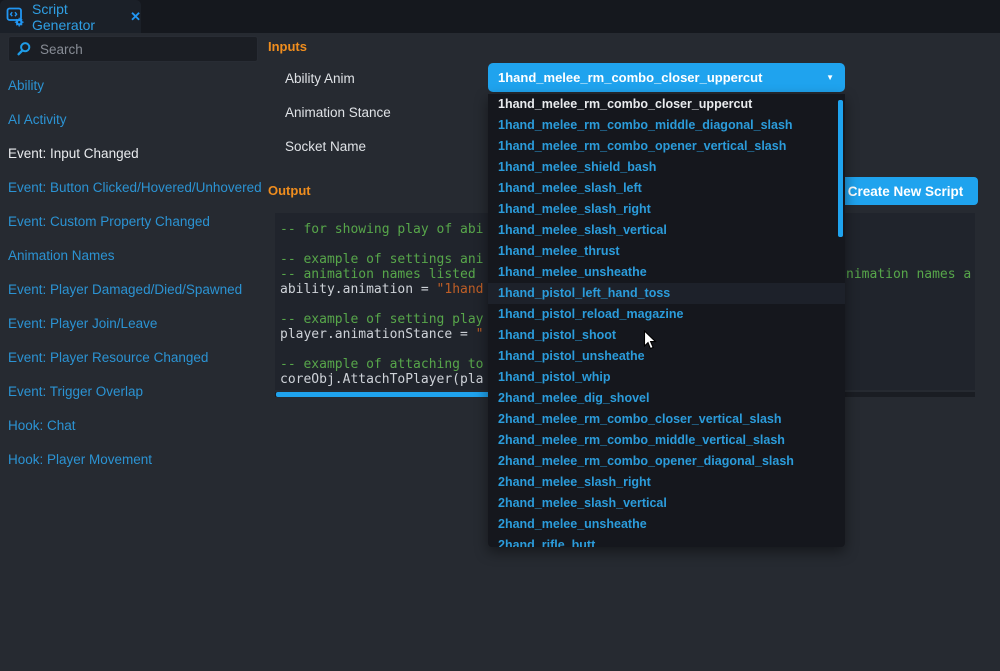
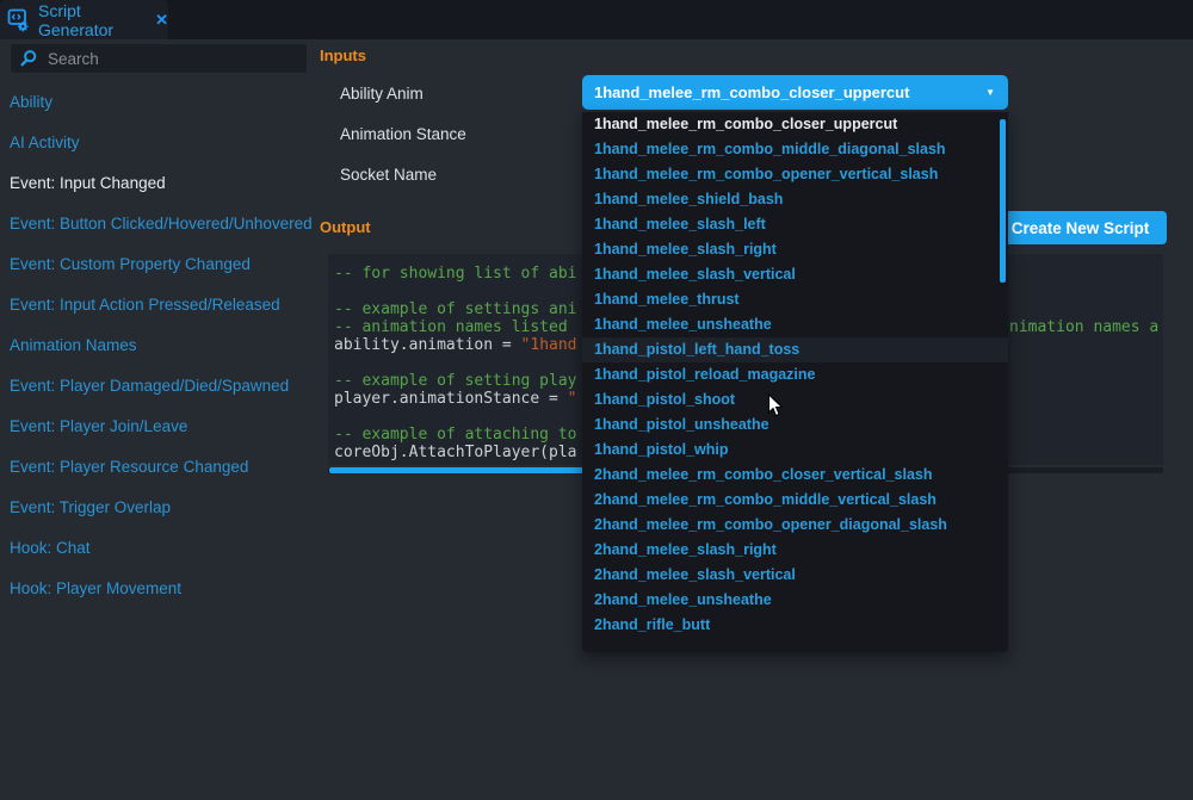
  Script Generator
  ✕
  Search
  Ability
  AI Activity
  Event: Input Changed
  Event: Button Clicked/Hovered/Unhovered
  Event: Custom Property Changed
+ Event: Input Action Pressed/Released
  Animation Names
  Event: Player Damaged/Died/Spawned
  Event: Player Join/Leave
  Event: Player Resource Changed
  Event: Trigger Overlap
  Hook: Chat
  Hook: Player Movement
  Inputs
  Ability Anim
  Animation Stance
  Socket Name
  Output
- -- for showing play of abi
+ -- for showing list of abi
  -- example of settings ani
  -- animation names listed
  ability.animation = "1hand
  -- example of setting play
  player.animationStance = "
  -- example of attaching to
  coreObj.AttachToPlayer(pla
  nimation names a
  Create New Script
  1hand_melee_rm_combo_closer_uppercut
  ▼
  1hand_melee_rm_combo_closer_uppercut
  1hand_melee_rm_combo_middle_diagonal_slash
  1hand_melee_rm_combo_opener_vertical_slash
  1hand_melee_shield_bash
  1hand_melee_slash_left
  1hand_melee_slash_right
  1hand_melee_slash_vertical
  1hand_melee_thrust
  1hand_melee_unsheathe
  1hand_pistol_left_hand_toss
  1hand_pistol_reload_magazine
  1hand_pistol_shoot
  1hand_pistol_unsheathe
  1hand_pistol_whip
- 2hand_melee_dig_shovel
  2hand_melee_rm_combo_closer_vertical_slash
  2hand_melee_rm_combo_middle_vertical_slash
  2hand_melee_rm_combo_opener_diagonal_slash
  2hand_melee_slash_right
  2hand_melee_slash_vertical
  2hand_melee_unsheathe
  2hand_rifle_butt
